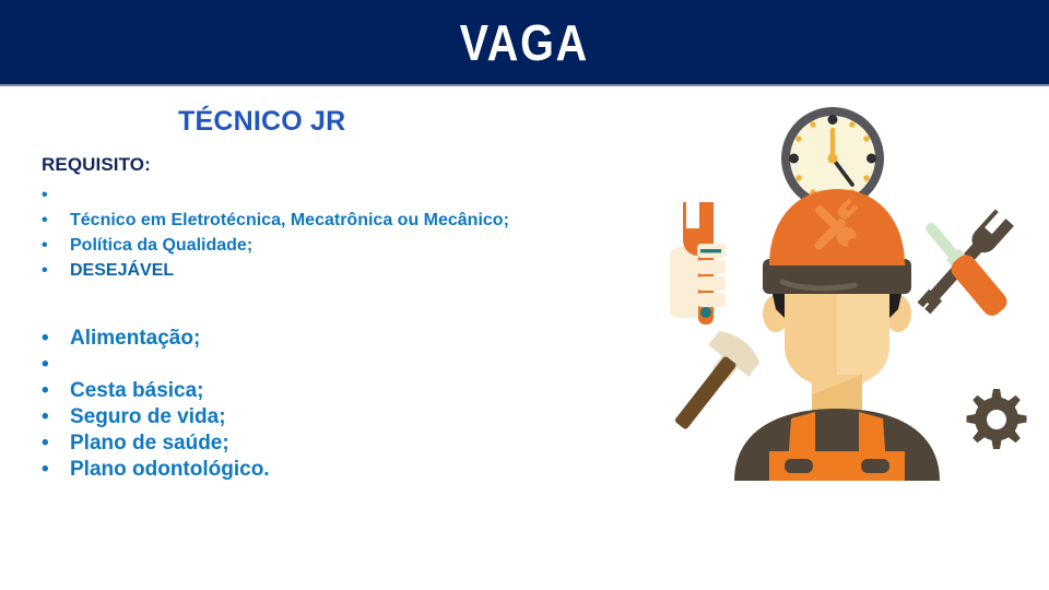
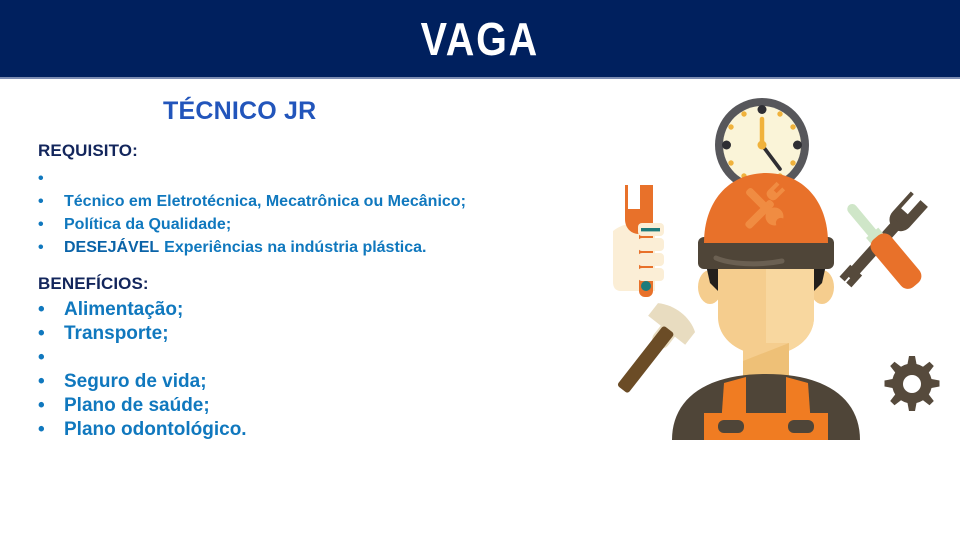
  VAGA
  TÉCNICO JR
  REQUISITO:
  •
  •
  Técnico em Eletrotécnica, Mecatrônica ou Mecânico;
  •
  Política da Qualidade;
  •
  DESEJÁVEL
+ Experiências na indústria plástica.
+ BENEFÍCIOS:
  •
  Alimentação;
  •
+ Transporte;
  •
- Cesta básica;
  •
  Seguro de vida;
  •
  Plano de saúde;
  •
  Plano odontológico.
